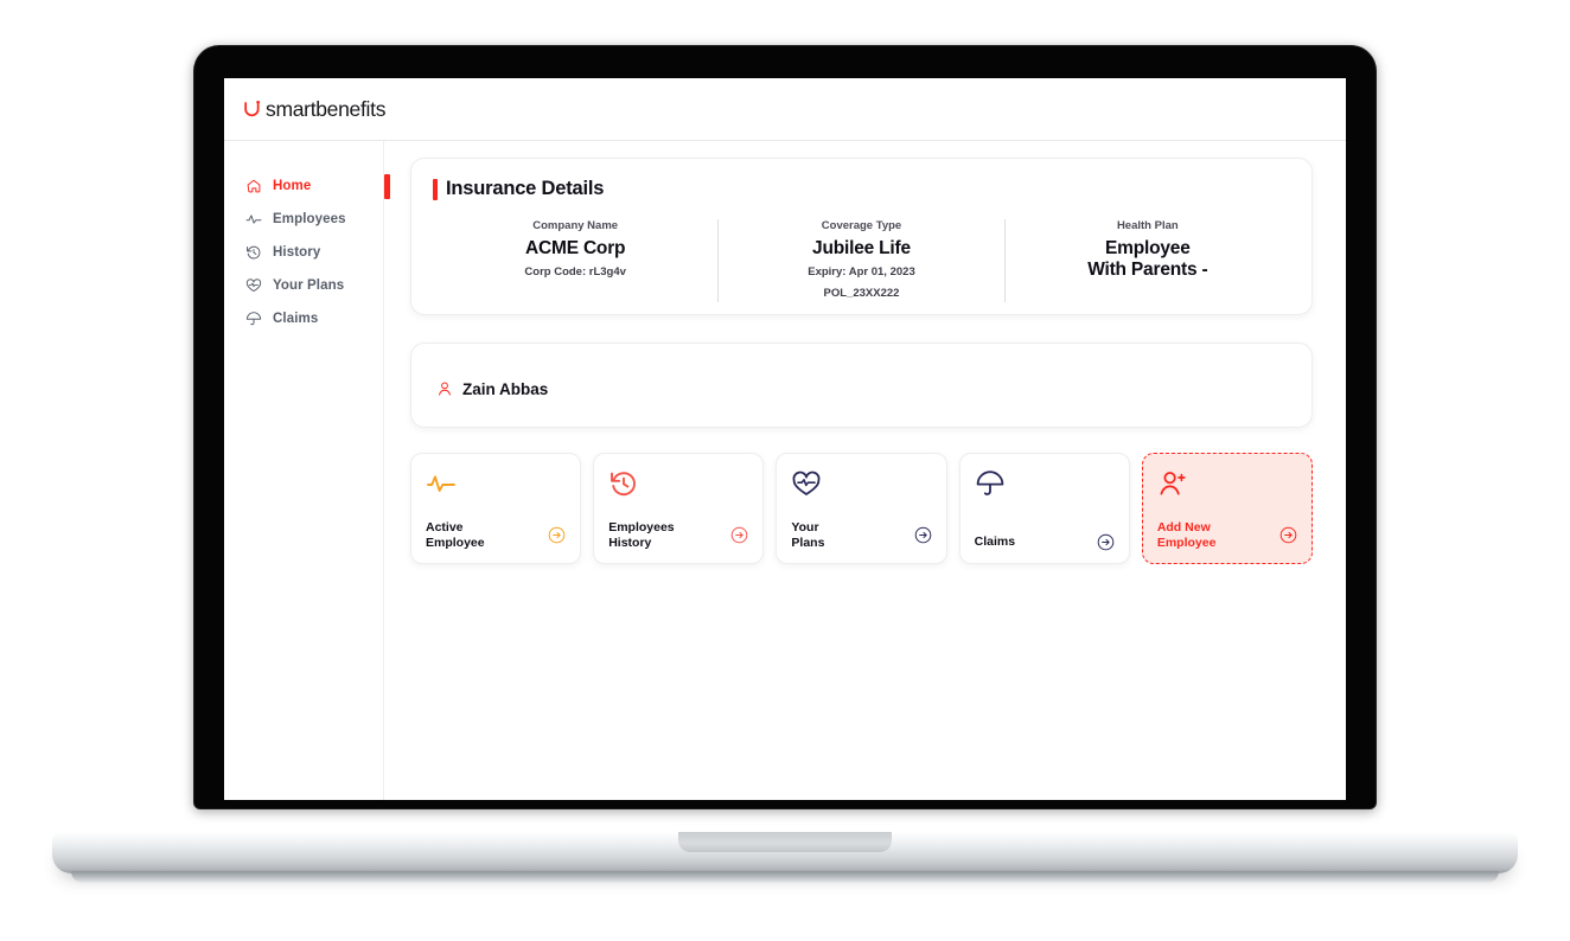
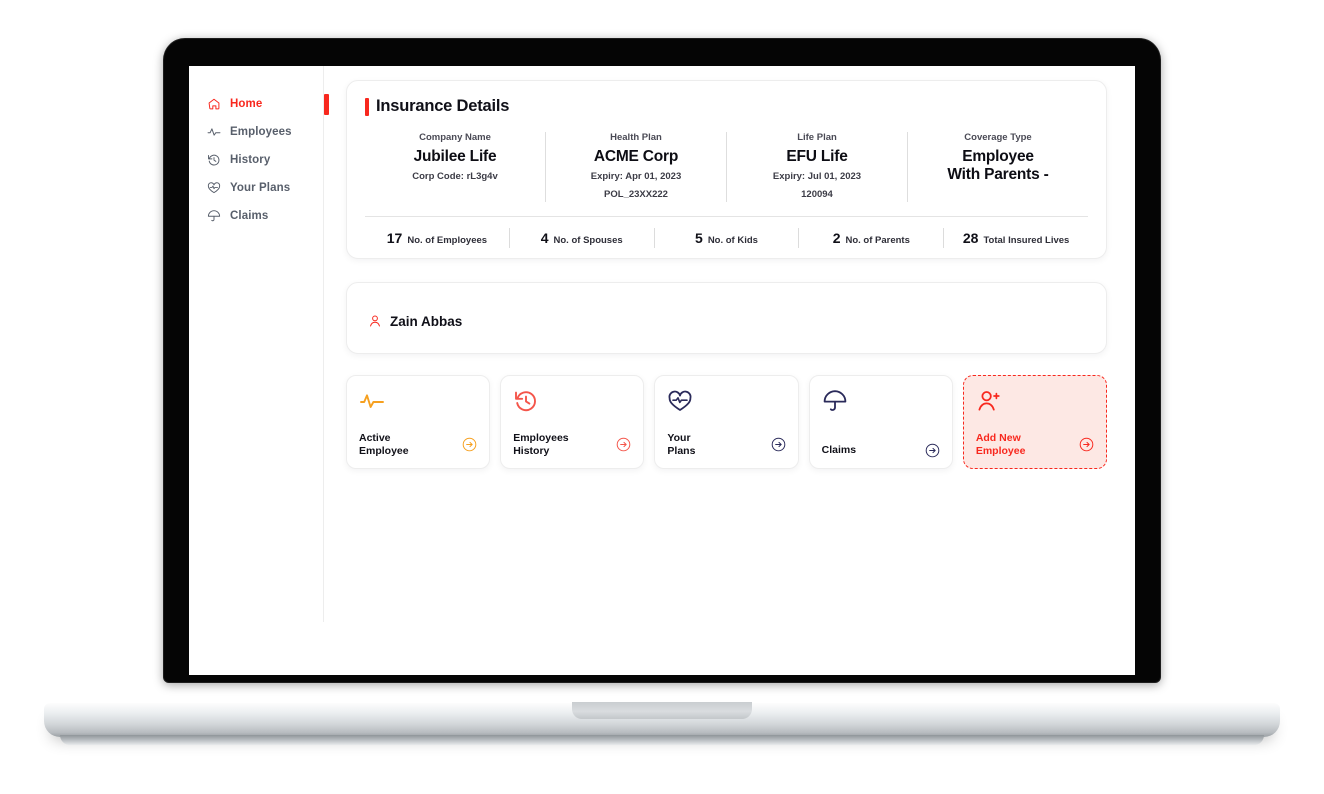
- smartbenefits
  Home
  Employees
  History
  Your Plans
  Claims
  Insurance Details
  Company Name
- ACME Corp
+ Jubilee Life
  Corp Code: rL3g4v
- Coverage Type
+ Health Plan
- Jubilee Life
+ ACME Corp
  Expiry: Apr 01, 2023
  POL_23XX222
+ Life Plan
+ EFU Life
+ Expiry: Jul 01, 2023
+ 120094
- Health Plan
+ Coverage Type
  Employee
  With Parents -
+ 17
+ No. of Employees
+ 4
+ No. of Spouses
+ 5
+ No. of Kids
+ 2
+ No. of Parents
+ 28
+ Total Insured Lives
  Zain Abbas
  Active
  Employee
  Employees
  History
  Your
  Plans
  Claims
  Add New
  Employee
